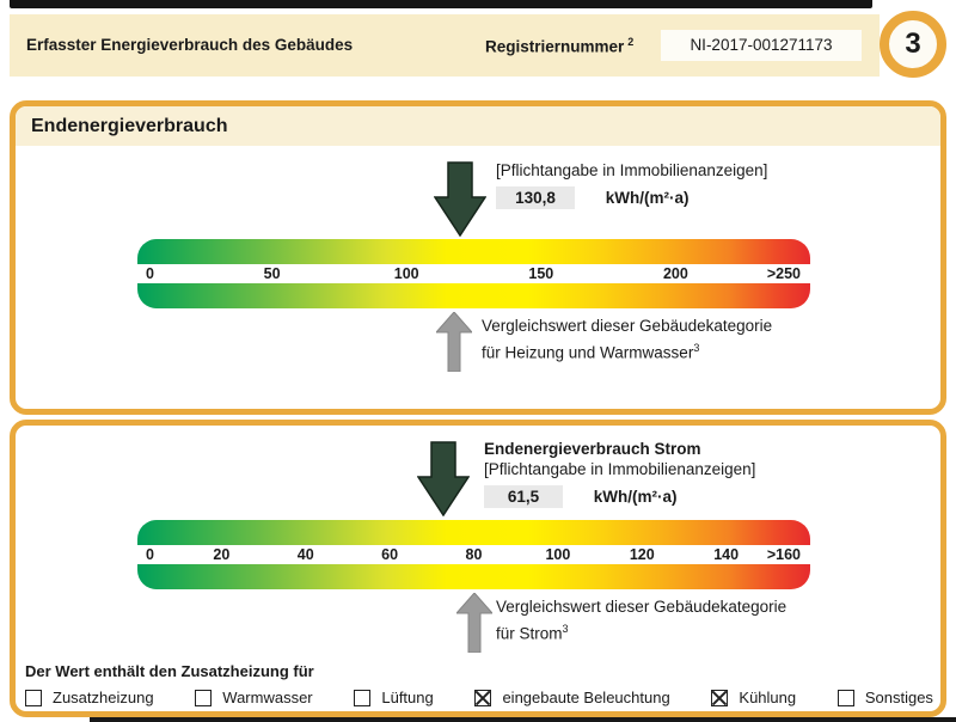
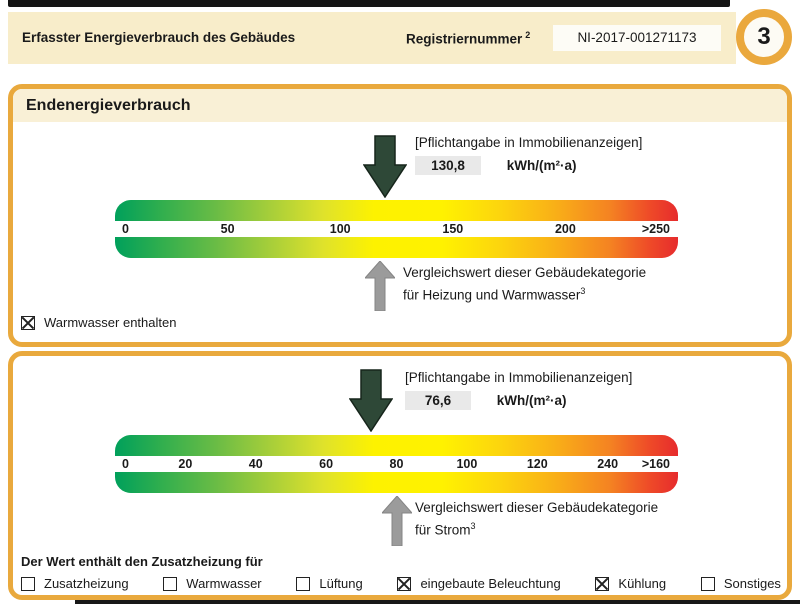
  Erfasster Energieverbrauch des Gebäudes
  Registriernummer 2
  NI-2017-001271173
  3
  Endenergieverbrauch
  0
  50
  100
  150
  200
  >250
  [Pflichtangabe in Immobilienanzeigen]
  130,8 kWh/(m²·a)
  Vergleichswert dieser Gebäudekategorie
  für Heizung und Warmwasser3
+ Warmwasser enthalten
  0
  20
  40
  60
  80
  100
  120
- 140
+ 240
  >160
- Endenergieverbrauch Strom
  [Pflichtangabe in Immobilienanzeigen]
- 61,5 kWh/(m²·a)
+ 76,6 kWh/(m²·a)
  Vergleichswert dieser Gebäudekategorie
  für Strom3
  Der Wert enthält den Zusatzheizung für
  Zusatzheizung
  Warmwasser
  Lüftung
  eingebaute Beleuchtung
  Kühlung
  Sonstiges
